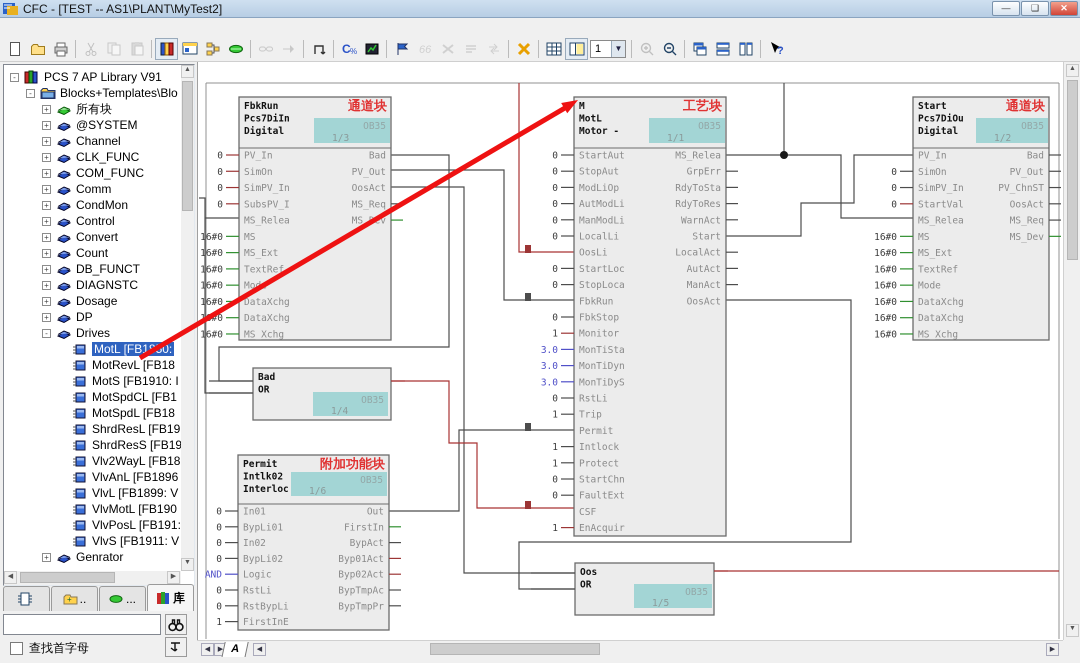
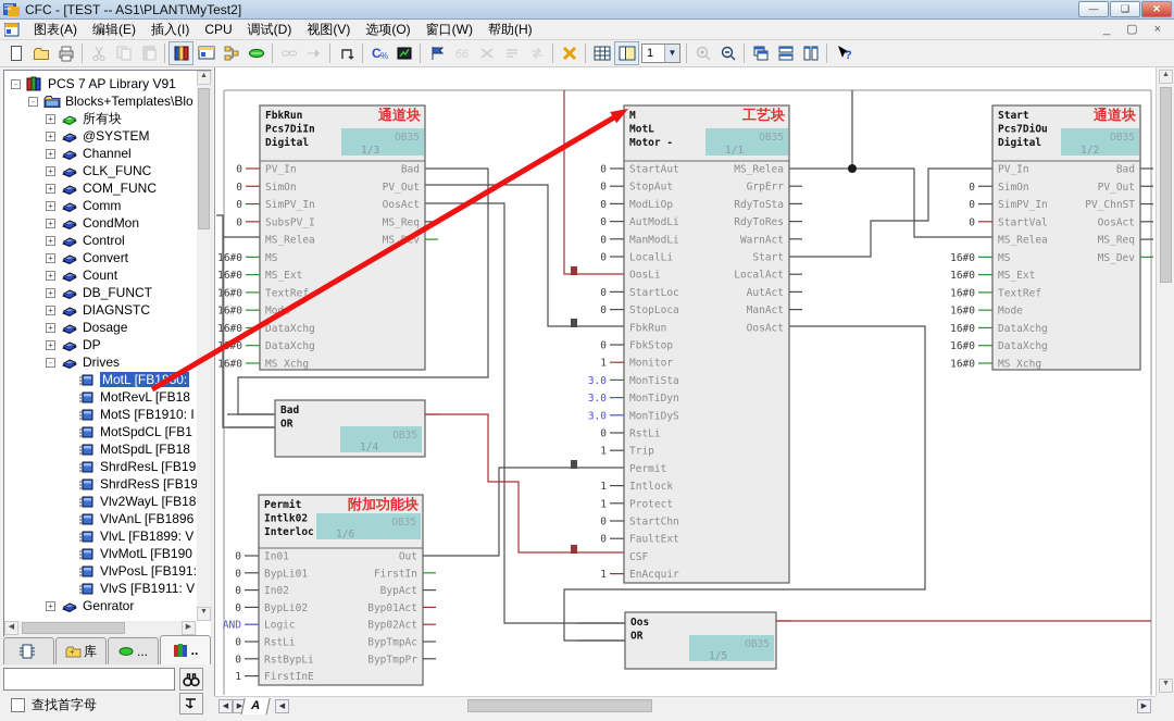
  CFC - [TEST -- AS1\PLANT\MyTest2]
  —
  ❑
  ✕
+ 图表(A) 编辑(E) 插入(I) CPU 调试(D) 视图(V) 选项(O) 窗口(W) 帮助(H)
+ _ ▢ ×
  C
  %
  66
  1
  ▼
  ?
  -
  PCS 7 AP Library V91
  -
  Blocks+Templates\Blo
  +
  所有块
  +
  @SYSTEM
  +
  Channel
  +
  CLK_FUNC
  +
  COM_FUNC
  +
  Comm
  +
  CondMon
  +
  Control
  +
  Convert
  +
  Count
  +
  DB_FUNCT
  +
  DIAGNSTC
  +
  Dosage
  +
  DP
  -
  Drives
  MotL [FB10:
  MotRevL [FB18
  MotS [FB1910: I
  MotSpdCL [FB1
  MotSpdL [FB18
  ShrdResL [FB19
  ShrdResS [FB19
  Vlv2WayL [FB18
  VlvAnL [FB1896
  VlvL [FB1899: V
  VlvMotL [FB190
  VlvPosL [FB191:
  VlvS [FB1911: V
  +
  Genrator
  +
- ..
+ 库
  ...
- 库
+ ..
  查找首字母
  OB35
  1/3
  FbkRun
  Pcs7DiIn
  Digital
  通道块
  PV_In
  0
  SimOn
  0
  SimPV_In
  0
  SubsPV_I
  0
  MS_Relea
  MS
  16#0
  MS_Ext
  16#0
  TextRef
  16#0
  16#0
  DataXchg
  16#0
  DataXchg
  MS_Xchg
  16#0
  Bad
  PV_Out
  OosAct
  MS_Req
  OB35
  1/1
  M
  MotL
  Motor -
  工艺块
  StartAut
  0
  StopAut
  0
  ModLiOp
  0
  AutModLi
  0
  ManModLi
  0
  LocalLi
  0
  OosLi
  StartLoc
  0
  StopLoca
  0
  FbkRun
  FbkStop
  0
  Monitor
  1
  MonTiSta
  3.0
  MonTiDyn
  3.0
  MonTiDyS
  3.0
  RstLi
  0
  Trip
  1
  Permit
  Intlock
  1
  Protect
  1
  StartChn
  0
  FaultExt
  0
  CSF
  EnAcquir
  1
  MS_Relea
  GrpErr
  RdyToSta
  RdyToRes
  WarnAct
  Start
  LocalAct
  AutAct
  ManAct
  OosAct
  OB35
  1/2
  Start
  Pcs7DiOu
  Digital
  通道块
  PV_In
  SimOn
  0
  SimPV_In
  0
  StartVal
  0
  MS_Relea
  MS
  16#0
  MS_Ext
  16#0
  TextRef
  16#0
  Mode
  16#0
  DataXchg
  16#0
  DataXchg
  16#0
  MS_Xchg
  16#0
  Bad
  PV_Out
  PV_ChnST
  OosAct
  MS_Req
  MS_Dev
  OB35
  1/4
  Bad
  OR
  OB35
  1/6
  Permit
  Intlk02
  Interloc
  附加功能块
  In01
  0
  BypLi01
  0
  In02
  0
  BypLi02
  0
  Logic
  AND
  RstLi
  0
  RstBypLi
  0
  FirstInE
  1
  Out
  FirstIn
  BypAct
  Byp01Act
  Byp02Act
  BypTmpAc
  BypTmpPr
  OB35
  1/5
  Oos
  OR
